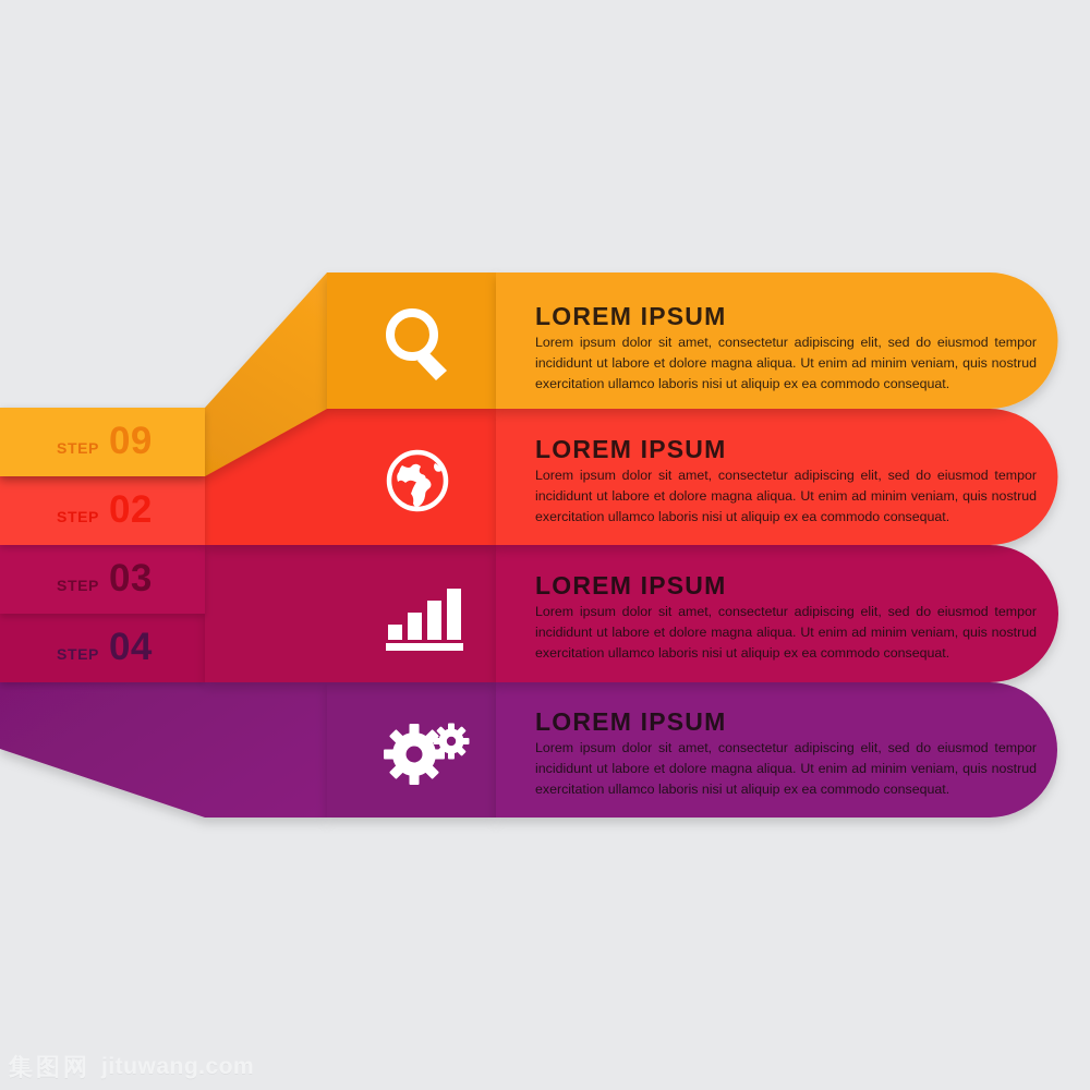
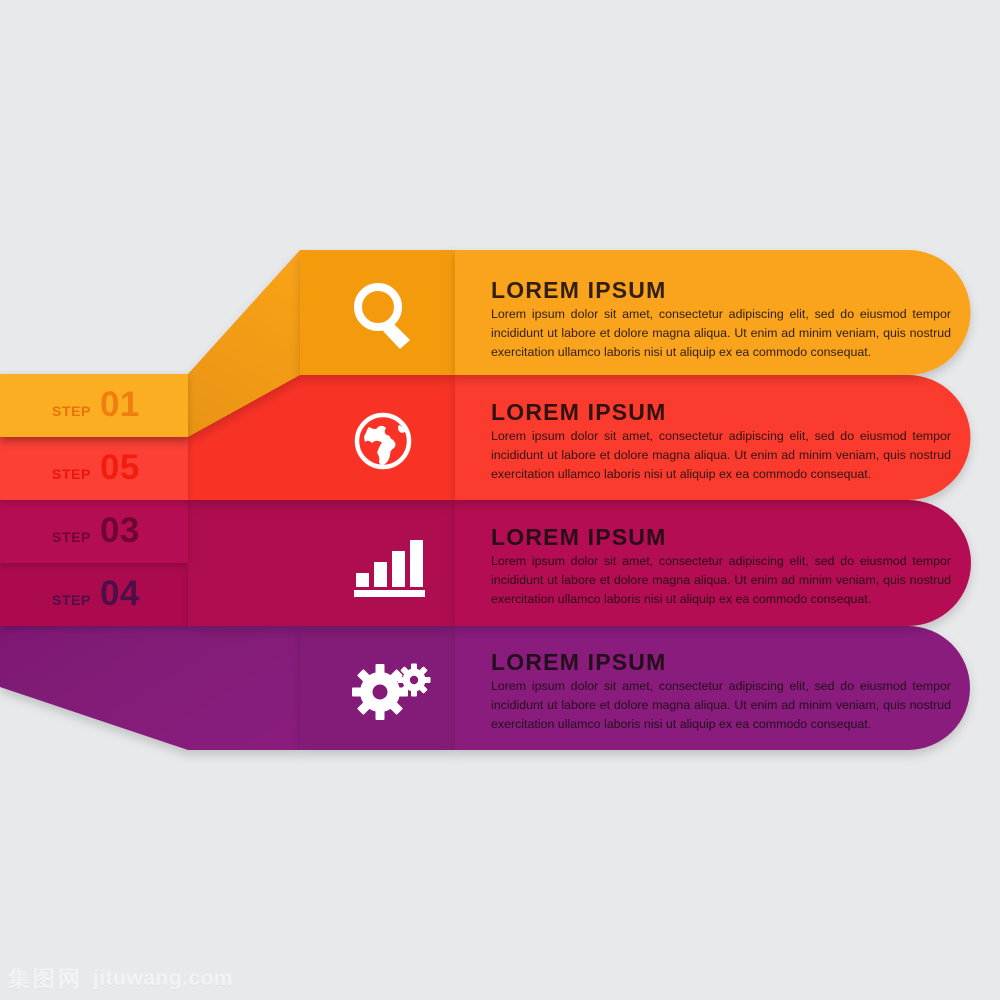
  STEP
- 09
+ 01
  STEP
- 02
+ 05
  STEP
  03
  STEP
  04
  LOREM IPSUM
  Lorem ipsum dolor sit amet, consectetur adipiscing elit, sed do eiusmod tempor incididunt ut labore et dolore magna aliqua. Ut enim ad minim veniam, quis nostrud exercitation ullamco laboris nisi ut aliquip ex ea commodo consequat.
  LOREM IPSUM
  Lorem ipsum dolor sit amet, consectetur adipiscing elit, sed do eiusmod tempor incididunt ut labore et dolore magna aliqua. Ut enim ad minim veniam, quis nostrud exercitation ullamco laboris nisi ut aliquip ex ea commodo consequat.
  LOREM IPSUM
  Lorem ipsum dolor sit amet, consectetur adipiscing elit, sed do eiusmod tempor incididunt ut labore et dolore magna aliqua. Ut enim ad minim veniam, quis nostrud exercitation ullamco laboris nisi ut aliquip ex ea commodo consequat.
  LOREM IPSUM
  Lorem ipsum dolor sit amet, consectetur adipiscing elit, sed do eiusmod tempor incididunt ut labore et dolore magna aliqua. Ut enim ad minim veniam, quis nostrud exercitation ullamco laboris nisi ut aliquip ex ea commodo consequat.
